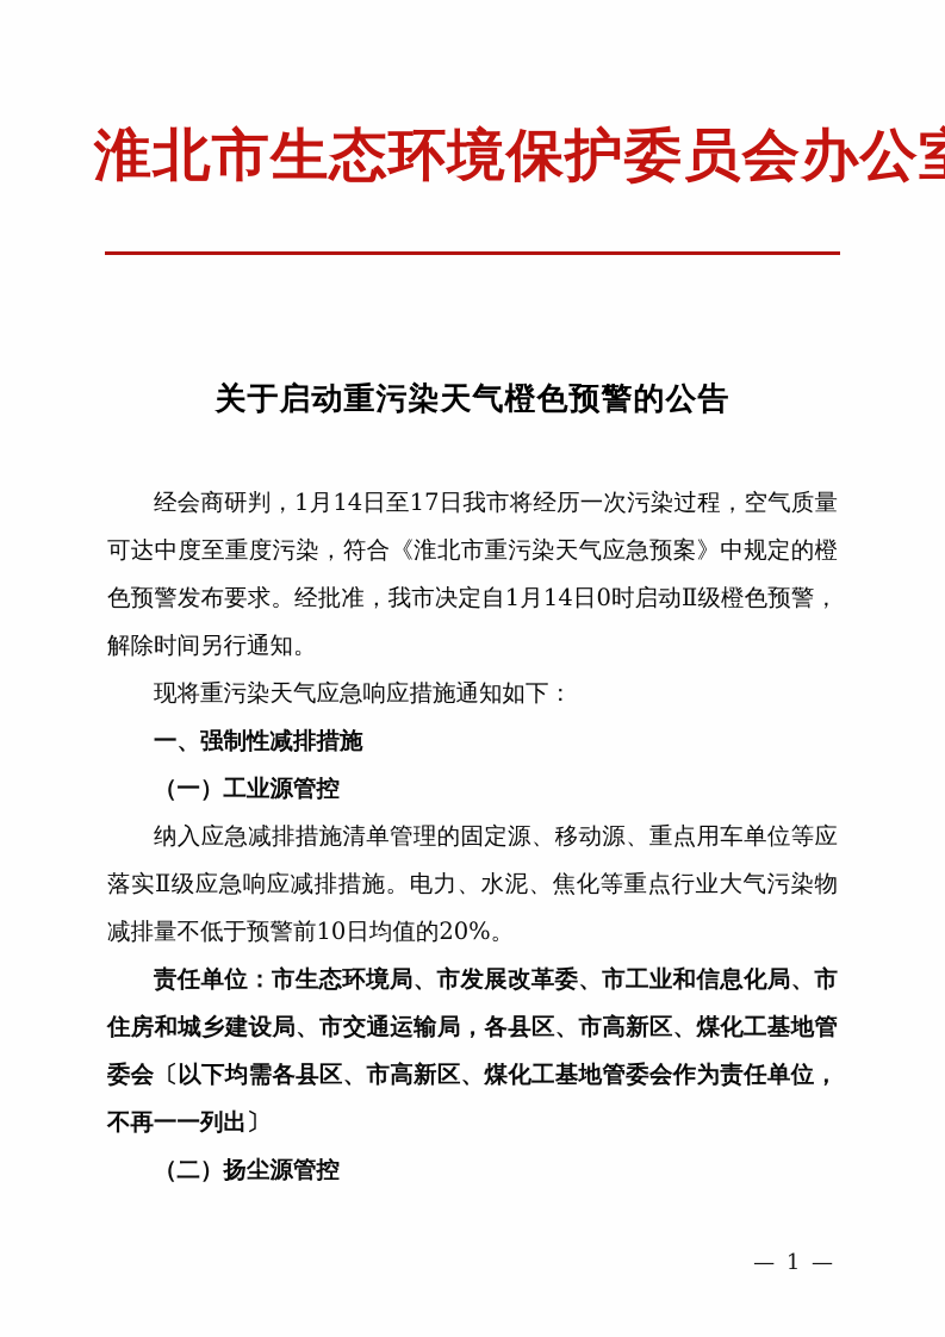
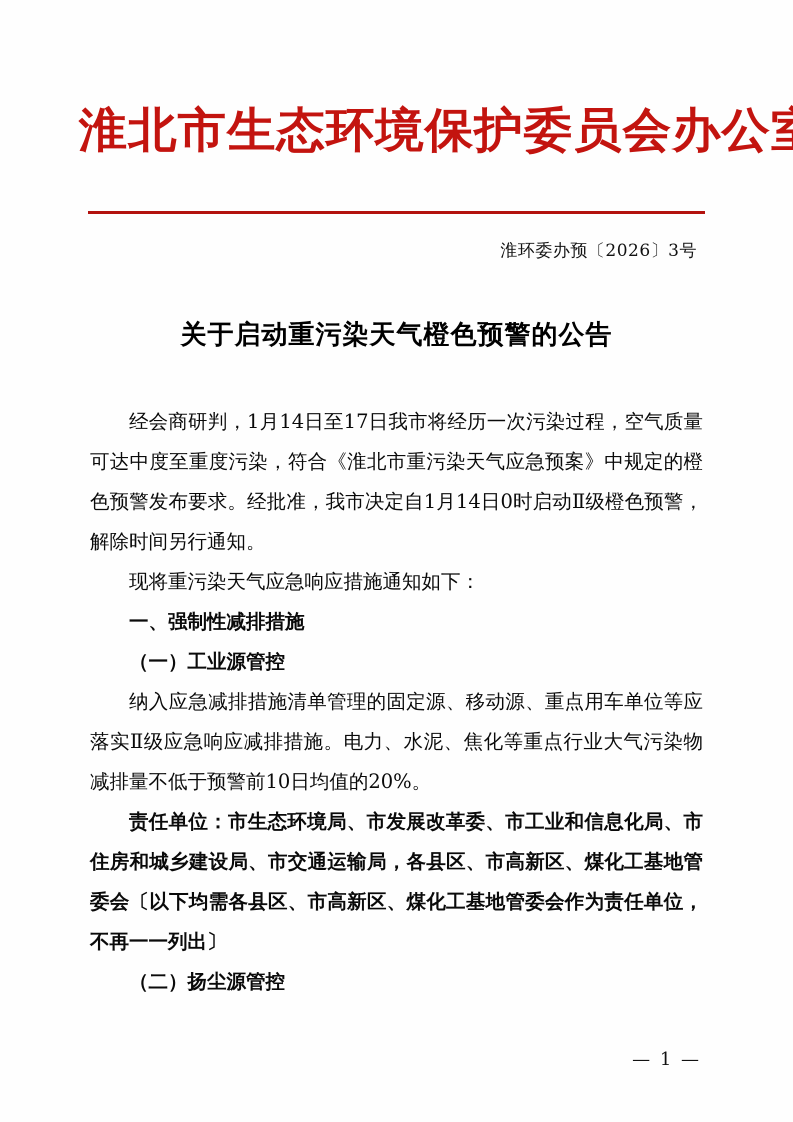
  淮北市生态环境保护委员会办公
+ 淮环委办预〔2026〕3号
  关于启动重污染天气橙色预警的公告
  经会商研判，1月14日至17日我市将经历一次污染过程，空气质量可达中度至重度污染，符合《淮北市重污染天气应急预案》中规定的橙色预警发布要求。经批准，我市决定自1月14日0时启动Ⅱ级橙色预警，解除时间另行通知。
  现将重污染天气应急响应措施通知如下：
  一、强制性减排措施
  （一）工业源管控
  纳入应急减排措施清单管理的固定源、移动源、重点用车单位等应落实Ⅱ级应急响应减排措施。电力、水泥、焦化等重点行业大气污染物减排量不低于预警前10日均值的20%。
  责任单位：市生态环境局、市发展改革委、市工业和信息化局、市住房和城乡建设局、市交通运输局，各县区、市高新区、煤化工基地管委会〔以下均需各县区、市高新区、煤化工基地管委会作为责任单位，不再一一列出〕
  （二）扬尘源管控
  — 1 —
